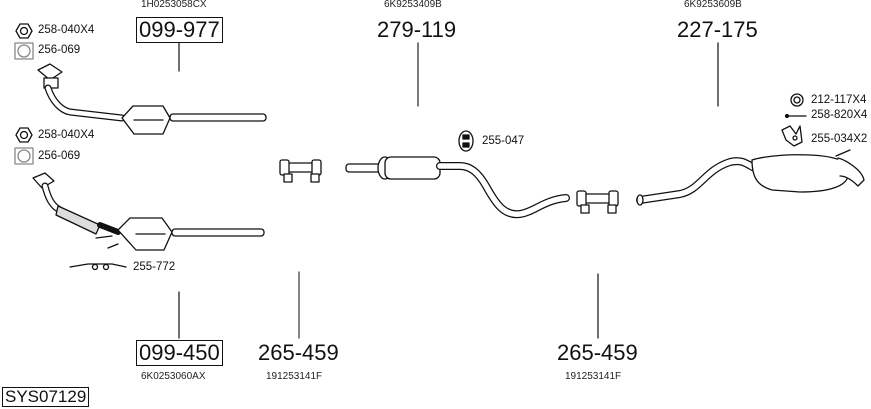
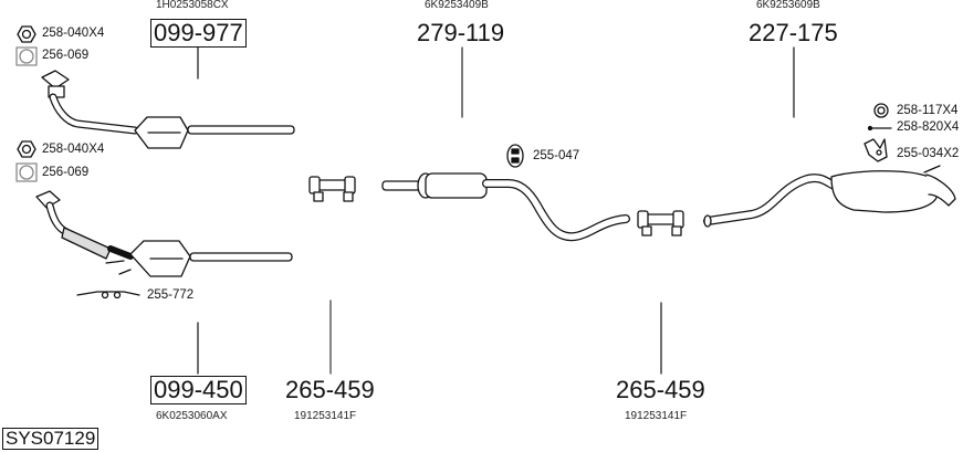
  1H0253058CX
  099-977
  6K9253409B
  279-119
  6K9253609B
  227-175
  099-450
  6K0253060AX
  265-459
  191253141F
  265-459
  191253141F
  258-040X4
  256-069
  258-040X4
  256-069
  255-772
  255-047
- 212-117X4
+ 258-117X4
  258-820X4
  255-034X2
  SYS07129
